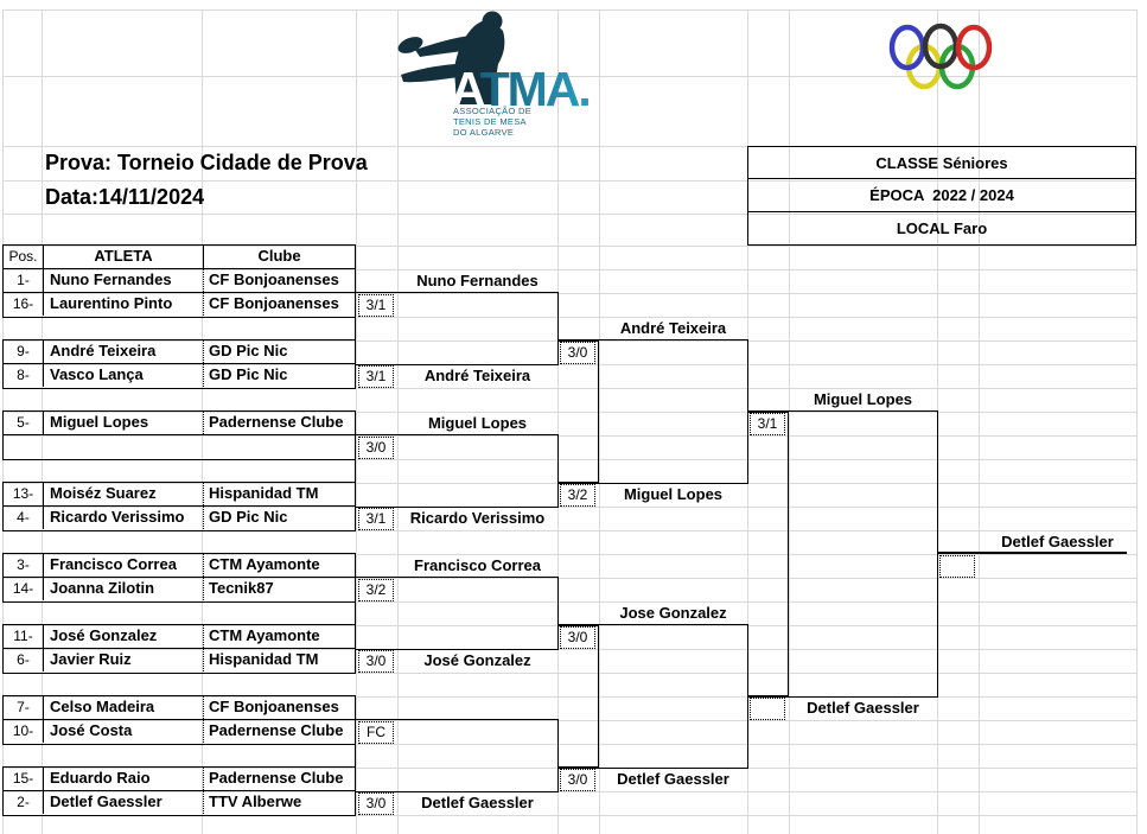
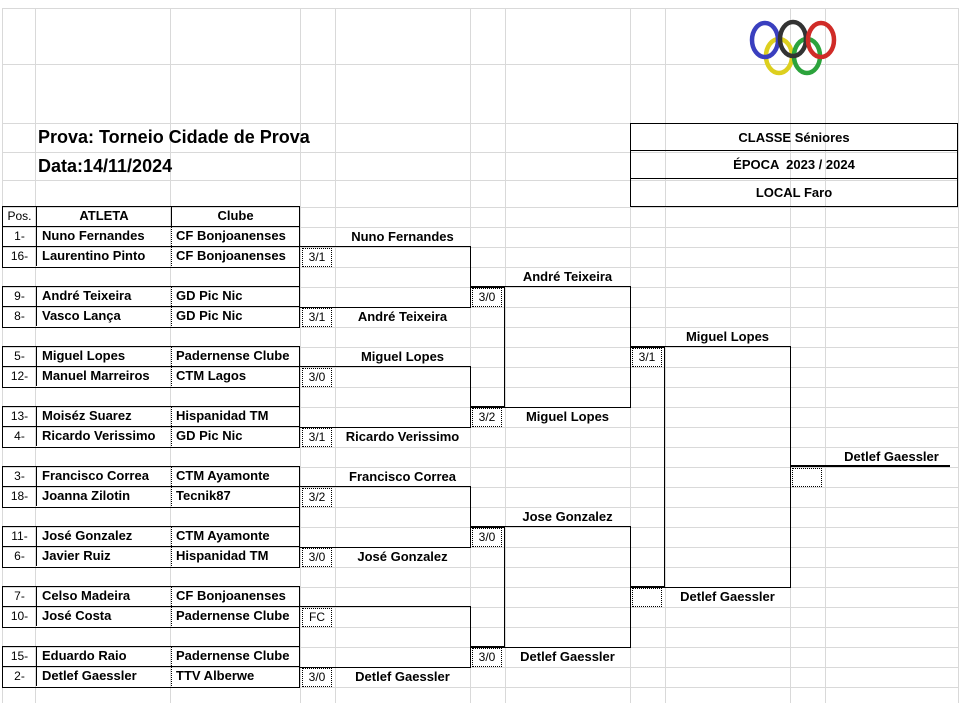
- ATMA.
- ASSOCIAÇÃO DE
- TENIS DE MESA
- DO ALGARVE
  Prova: Torneio Cidade de Prova
  Data:14/11/2024
  CLASSE Séniores
- ÉPOCA 2022 / 2024
+ ÉPOCA 2023 / 2024
  LOCAL Faro
  Pos.
  ATLETA
  Clube
  1-
  Nuno Fernandes
  CF Bonjoanenses
  16-
  Laurentino Pinto
  CF Bonjoanenses
  9-
  André Teixeira
  GD Pic Nic
  8-
  Vasco Lança
  GD Pic Nic
  5-
  Miguel Lopes
  Padernense Clube
+ 12-
+ Manuel Marreiros
+ CTM Lagos
  13-
  Moiséz Suarez
  Hispanidad TM
  4-
  Ricardo Verissimo
  GD Pic Nic
  3-
  Francisco Correa
  CTM Ayamonte
- 14-
+ 18-
  Joanna Zilotin
  Tecnik87
  11-
  José Gonzalez
  CTM Ayamonte
  6-
  Javier Ruiz
  Hispanidad TM
  7-
  Celso Madeira
  CF Bonjoanenses
  10-
  José Costa
  Padernense Clube
  15-
  Eduardo Raio
  Padernense Clube
  2-
  Detlef Gaessler
  TTV Alberwe
  Nuno Fernandes
  André Teixeira
  Miguel Lopes
  Ricardo Verissimo
  Francisco Correa
  José Gonzalez
  Detlef Gaessler
  André Teixeira
  Miguel Lopes
  Jose Gonzalez
  Detlef Gaessler
  Miguel Lopes
  Detlef Gaessler
  Detlef Gaessler
  3/1
  3/1
  3/0
  3/1
  3/2
  3/0
  FC
  3/0
  3/0
  3/2
  3/0
  3/0
  3/1
